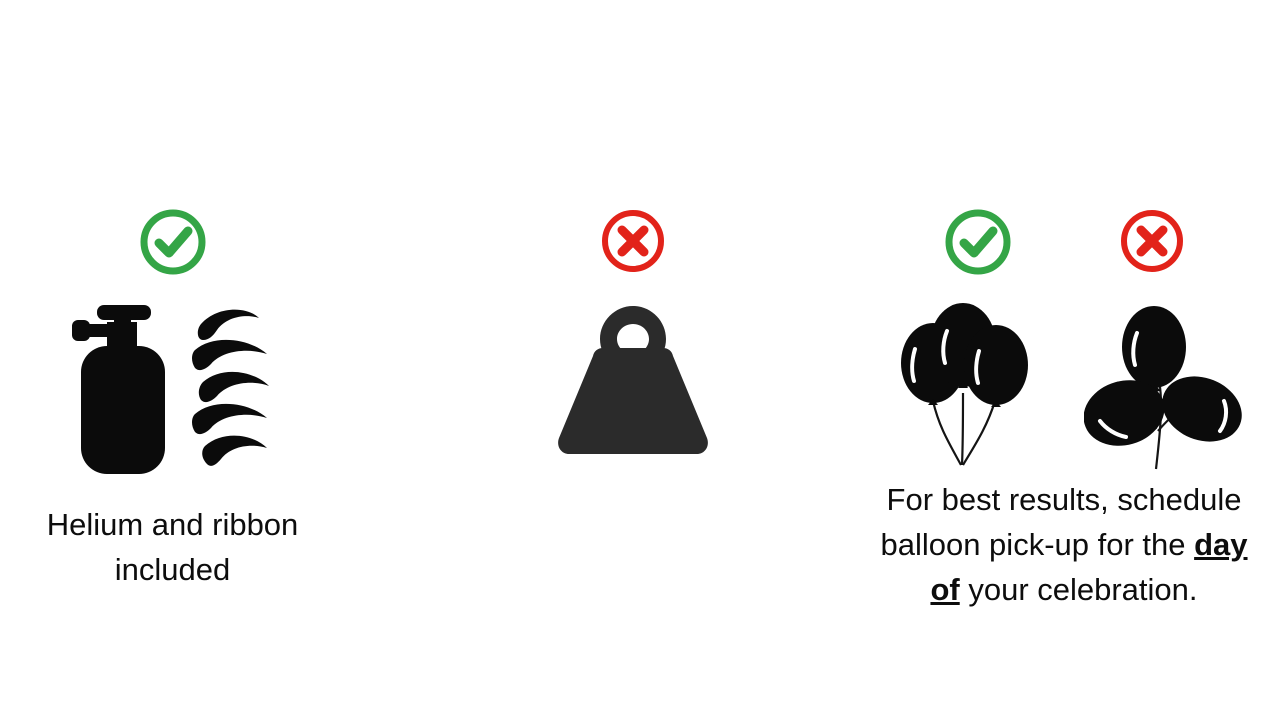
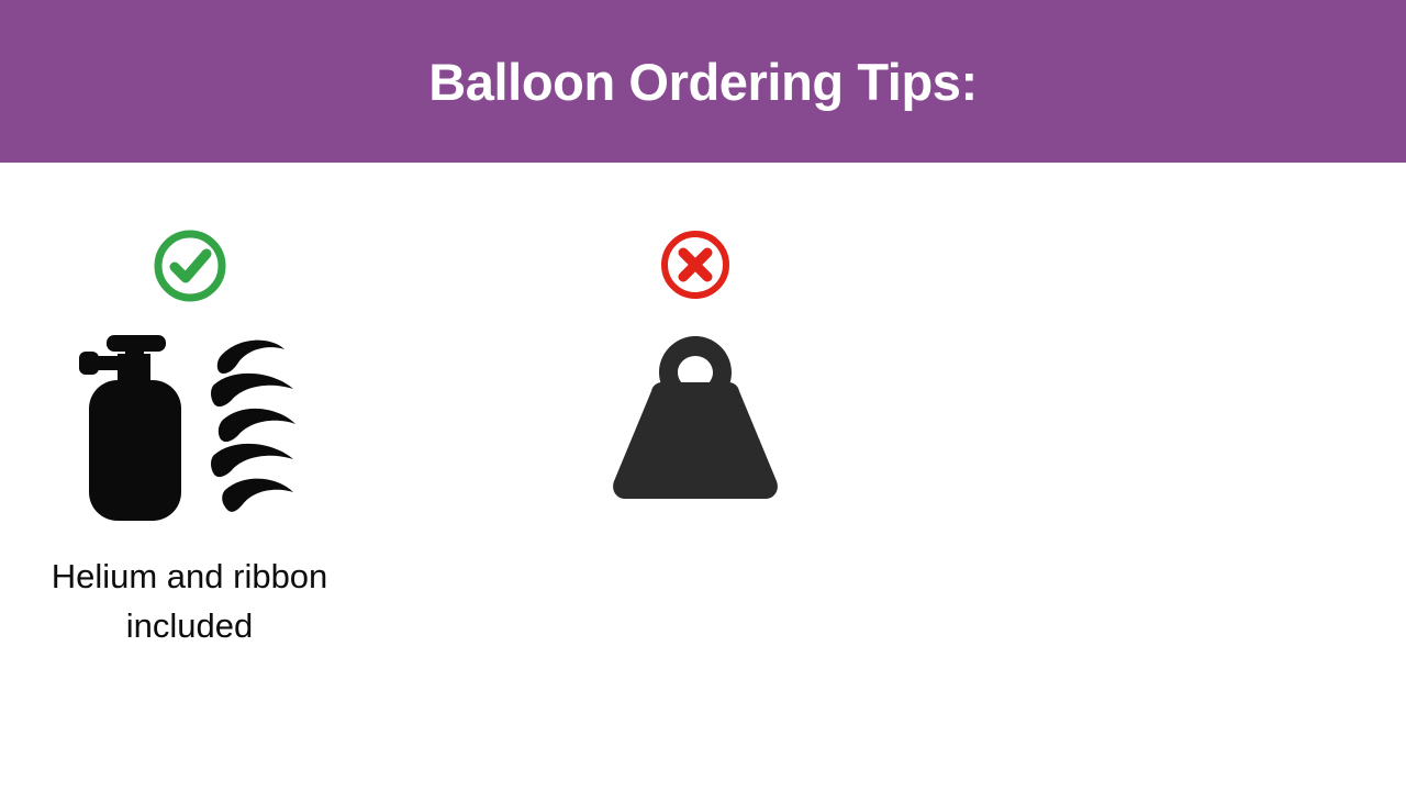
+ Balloon Ordering Tips:
  Helium and ribbon included
- For best results, schedule balloon pick-up for the day of your celebration.
